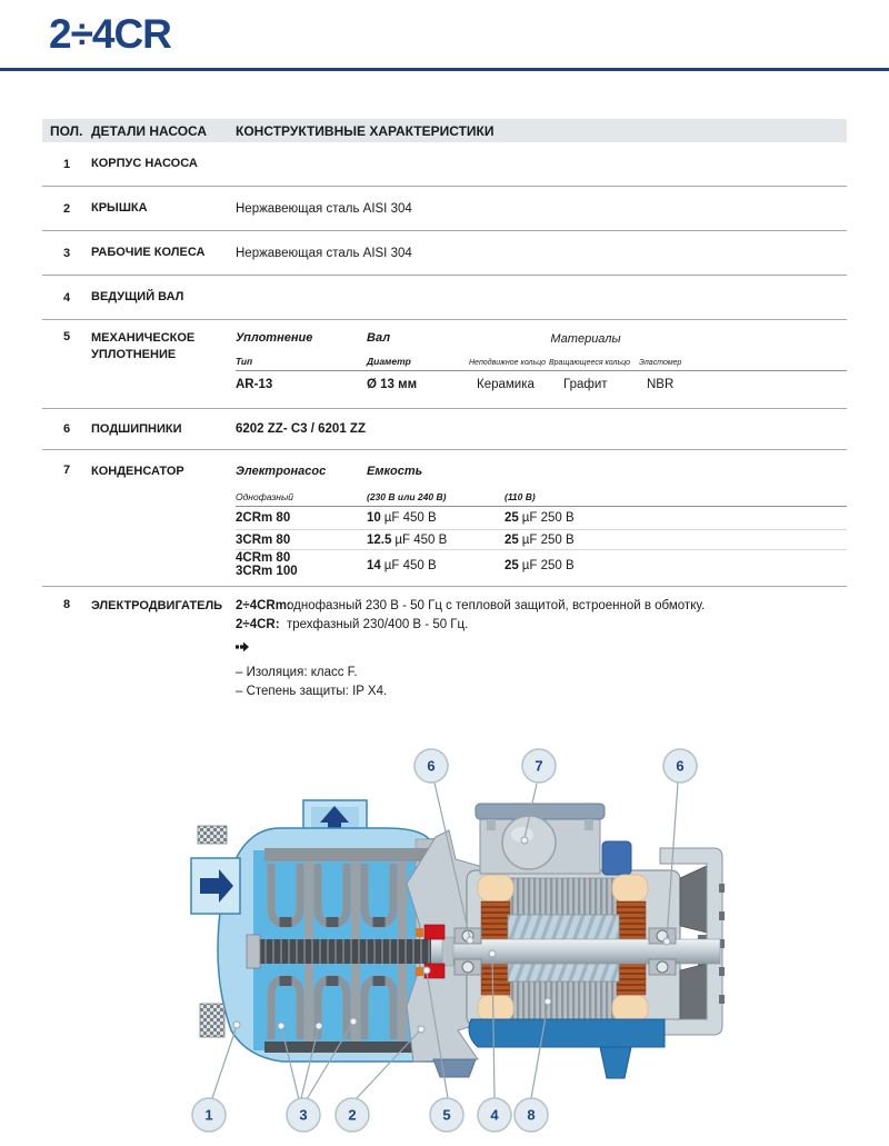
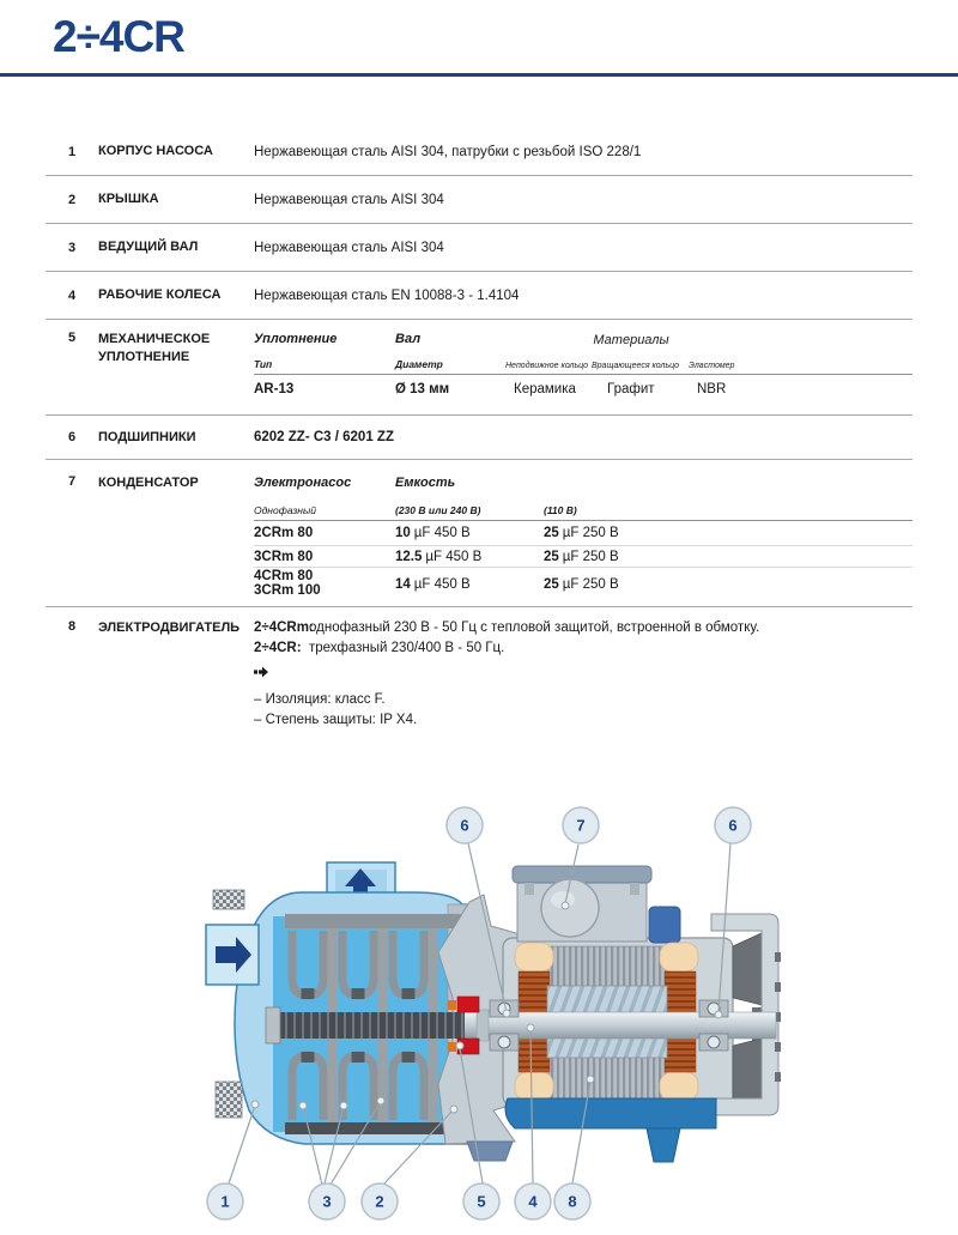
  2÷4CR
- ПОЛ.
- ДЕТАЛИ НАСОСА
- КОНСТРУКТИВНЫЕ ХАРАКТЕРИСТИКИ
  1
  КОРПУС НАСОСА
+ Нержавеющая сталь AISI 304, патрубки с резьбой ISO 228/1
  2
  КРЫШКА
  Нержавеющая сталь AISI 304
  3
- РАБОЧИЕ КОЛЕСА
+ ВЕДУЩИЙ ВАЛ
  Нержавеющая сталь AISI 304
  4
- ВЕДУЩИЙ ВАЛ
+ РАБОЧИЕ КОЛЕСА
+ Нержавеющая сталь EN 10088-3 - 1.4104
  5
  МЕХАНИЧЕСКОЕ
  УПЛОТНЕНИЕ
  Уплотнение
  Вал
  Материалы
  Тип
  Диаметр
  AR-13
  Ø 13 мм
  Керамика
  Графит
  NBR
  6
  ПОДШИПНИКИ
  6202 ZZ- C3 / 6201 ZZ
  7
  КОНДЕНСАТОР
  Электронасос
  Емкость
  Однофазный
  (230 В или 240 В)
  (110 В)
  2CRm 80
  10 µF 450 В
  25 µF 250 В
  3CRm 80
  12.5 µF 450 В
  25 µF 250 В
  4CRm 80
  3CRm 100
  14 µF 450 В
  25 µF 250 В
  8
  ЭЛЕКТРОДВИГАТЕЛЬ
  2÷4CRmоднофазный 230 В - 50 Гц с тепловой защитой, встроенной в обмотку.
  2÷4CR: трехфазный 230/400 В - 50 Гц.
  – Изоляция: класс F.
  – Степень защиты: IP X4.
  6
  7
  6
  1
  3
  2
  5
  4
  8
